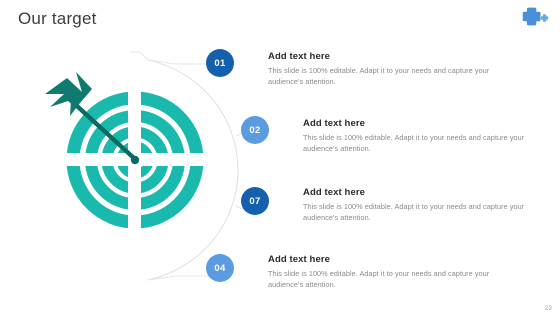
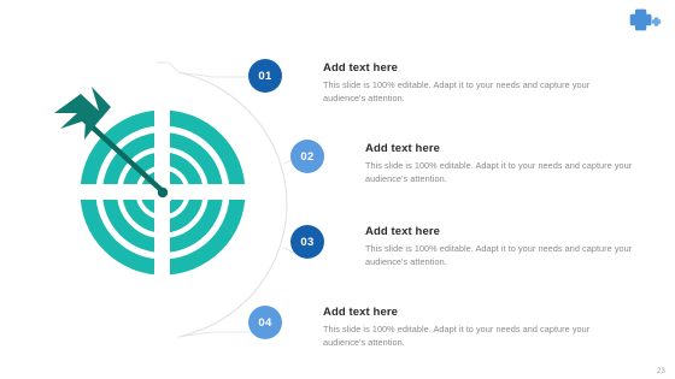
- Our target
  01
  Add text here
  This slide is 100% editable. Adapt it to your needs and capture your audience's attention.
  02
  Add text here
  This slide is 100% editable. Adapt it to your needs and capture your audience's attention.
- 07
+ 03
  Add text here
  This slide is 100% editable. Adapt it to your needs and capture your audience's attention.
  04
  Add text here
  This slide is 100% editable. Adapt it to your needs and capture your audience's attention.
